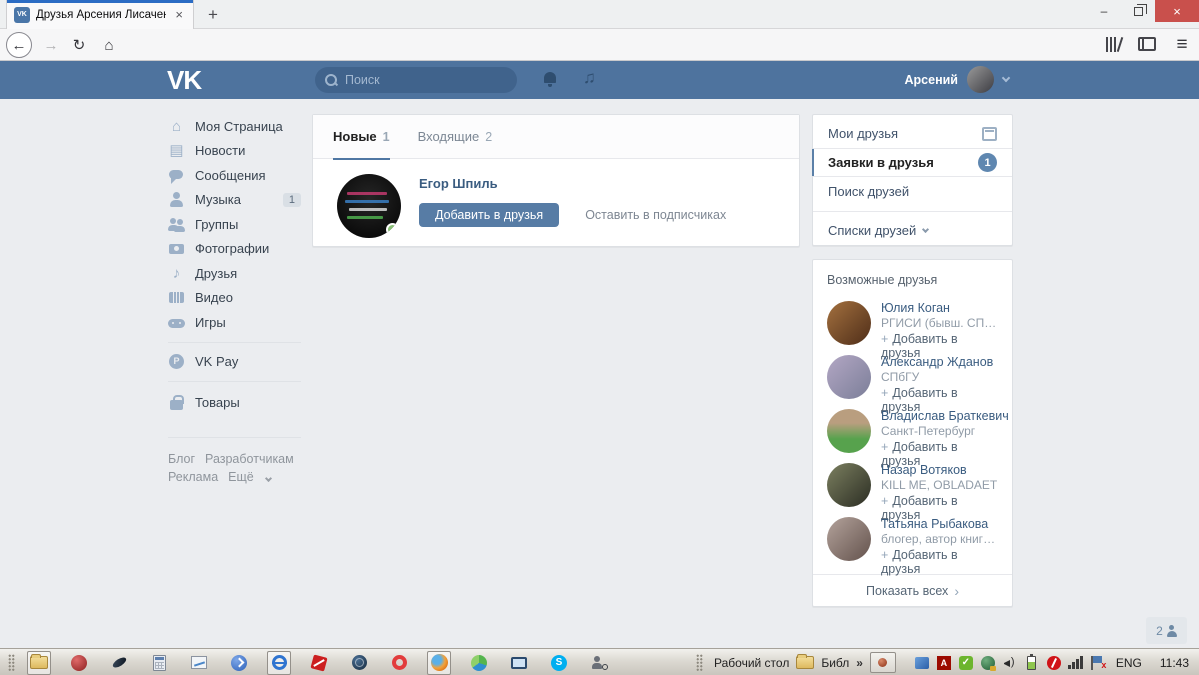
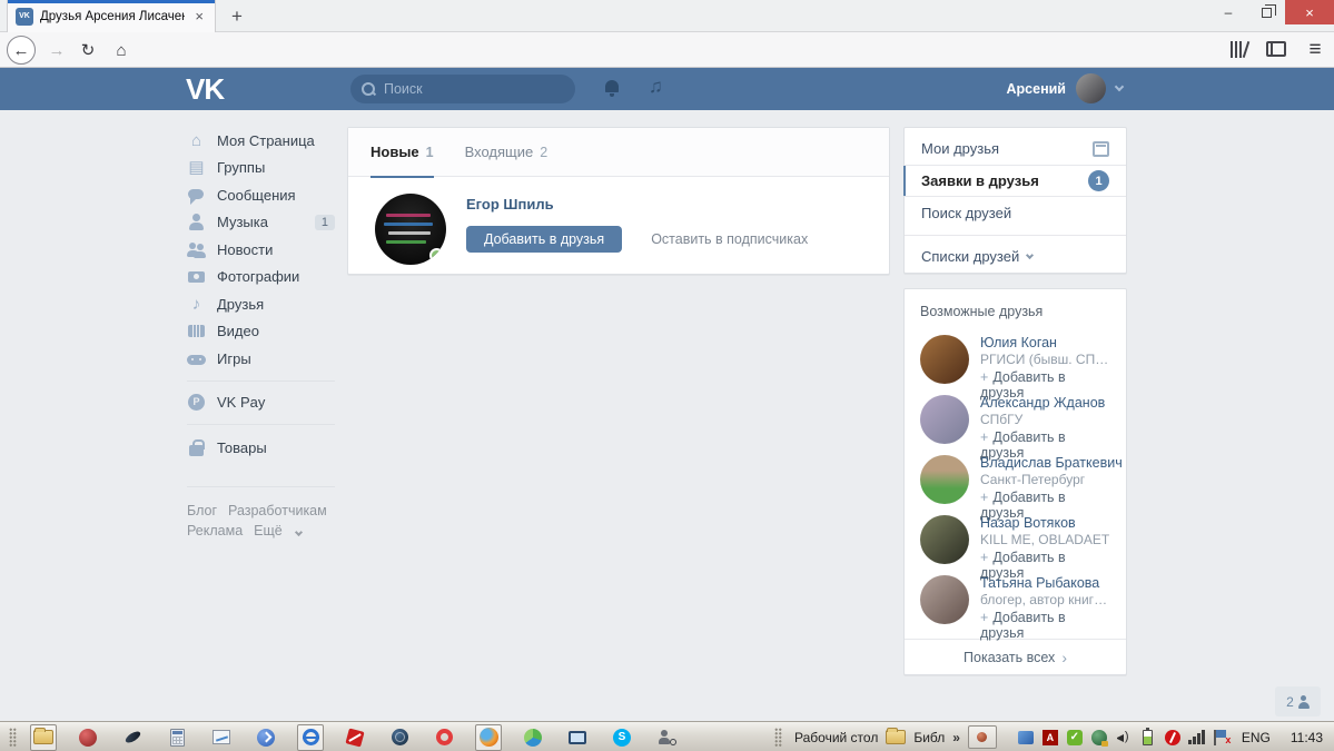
  Друзья Арсения Лисачен
  ×
  +
  –
  ×
  ←
  →
  ↻
  ⌂
  ≡
  VK
  Поиск
  ♫
  Арсений
  ⌂
  Моя Страница
  ▤
- Новости
+ Группы
  Сообщения
  Музыка
  1
- Группы
+ Новости
  Фотографии
  ♪
  Друзья
  Видео
  Игры
  VK Pay
  Товары
  Блог Разработчикам
  Реклама Ещё
  Новые
  1
  Входящие
  2
  Егор Шпиль
  Добавить в друзья
  Оставить в подписчиках
  Мои друзья
  Заявки в друзья
  1
  Поиск друзей
  Списки друзей
  Возможные друзья
  Юлия Коган
  РГИСИ (бывш. СПбГ
  + Добавить в друзья
  Александр Жданов
  СПбГУ
  + Добавить в друзья
  Владислав Браткевич
  Санкт-Петербург
  + Добавить в друзья
  Назар Вотяков
  KILL ME, OBLADAET
  + Добавить в друзья
  Татьяна Рыбакова
  блогер, автор книги "
  + Добавить в друзья
  Показать всех
  ›
  2
  S
  Рабочий стол
  Библ
  »
  A
  ✓
  x
  ENG
  11:43
